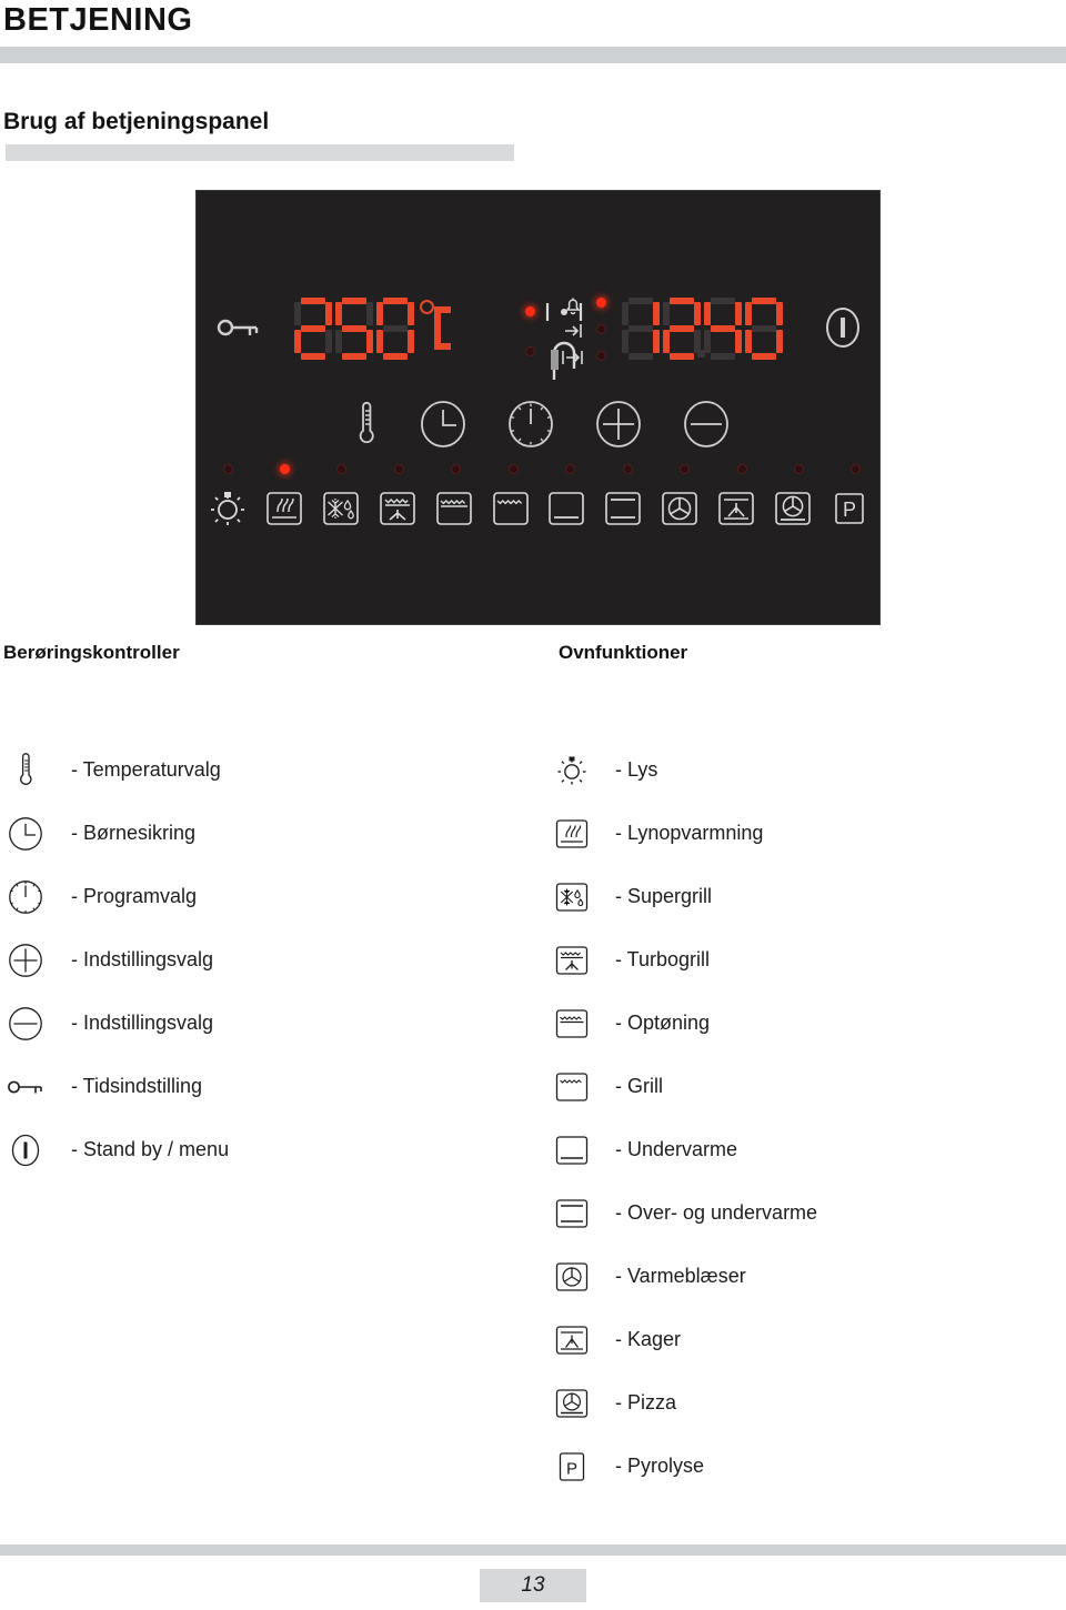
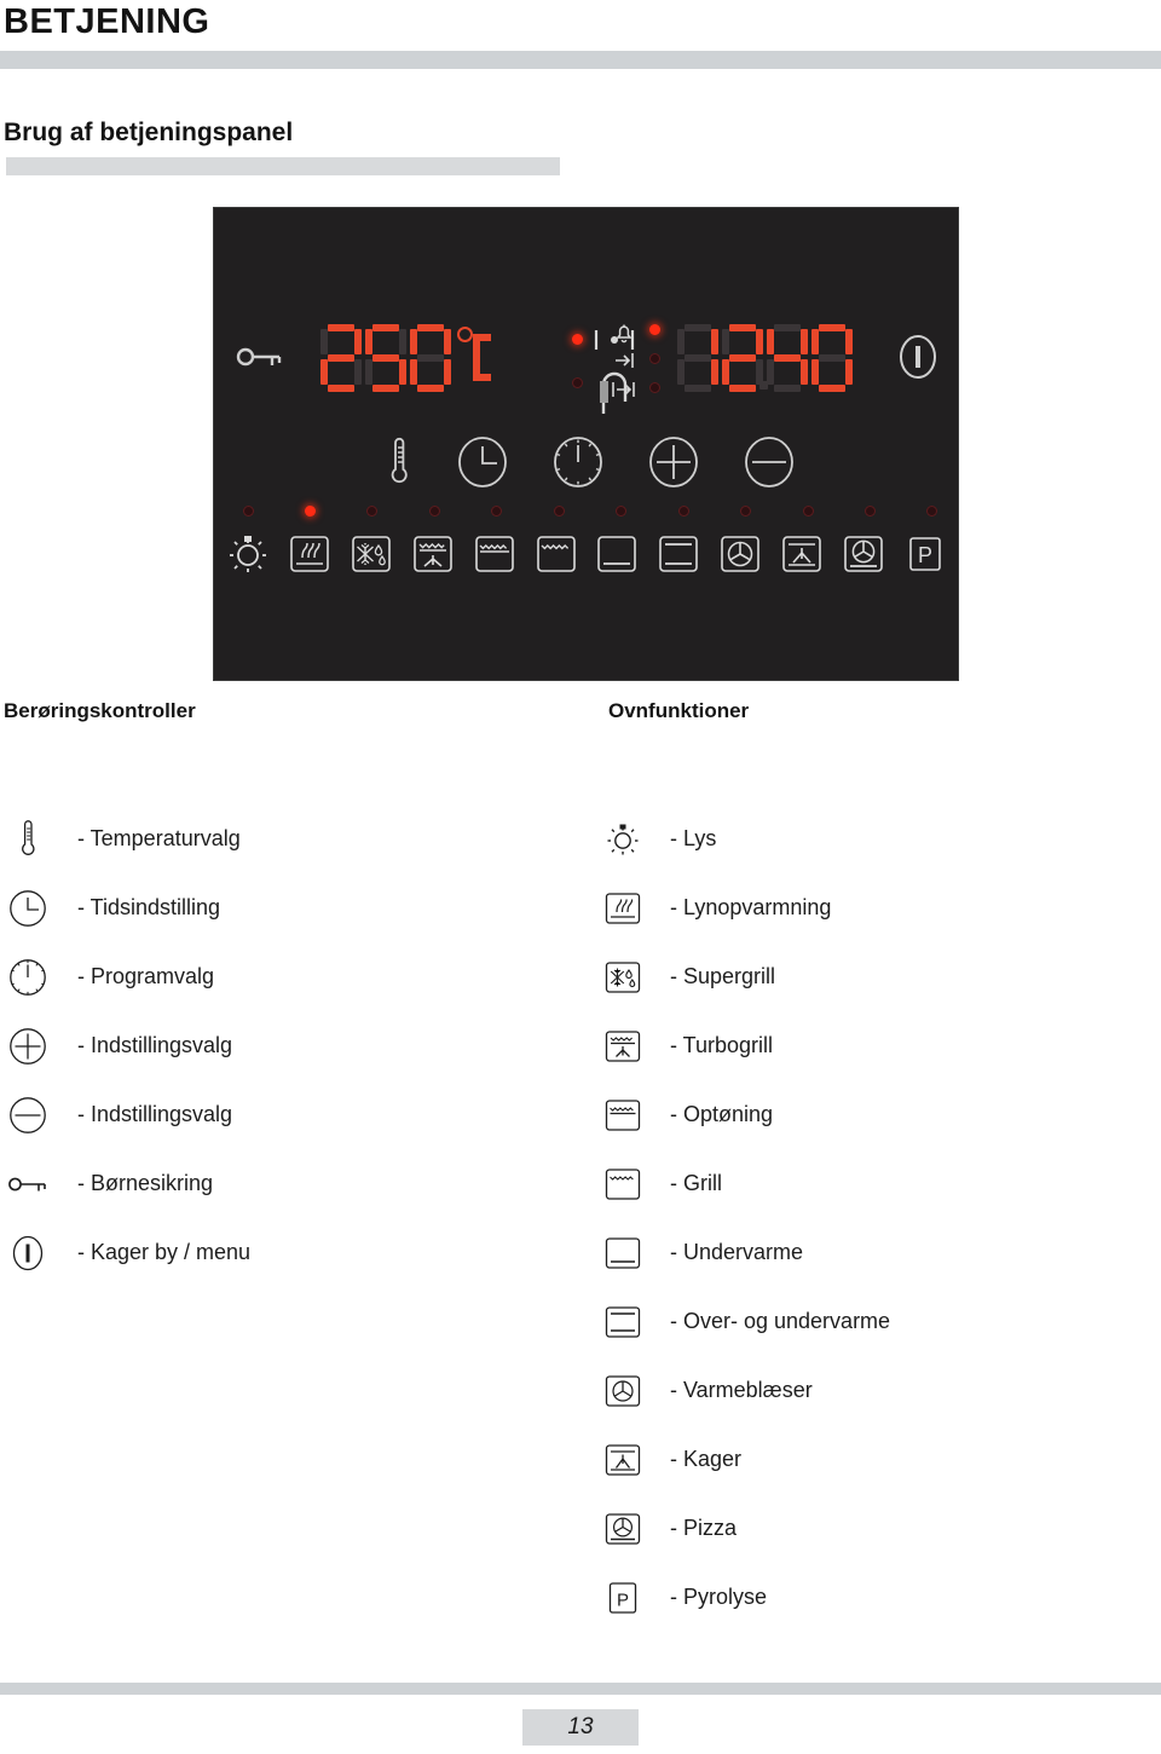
  BETJENING
  Brug af betjeningspanel
  P
  Berøringskontroller
  Ovnfunktioner
  - Temperaturvalg
- - Børnesikring
+ - Tidsindstilling
  - Programvalg
  - Indstillingsvalg
  - Indstillingsvalg
- - Tidsindstilling
+ - Børnesikring
- - Stand by / menu
+ - Kager by / menu
  - Lys
  - Lynopvarmning
  - Supergrill
  - Turbogrill
  - Optøning
  - Grill
  - Undervarme
  - Over- og undervarme
  - Varmeblæser
  - Kager
  - Pizza
  P
  - Pyrolyse
  13
